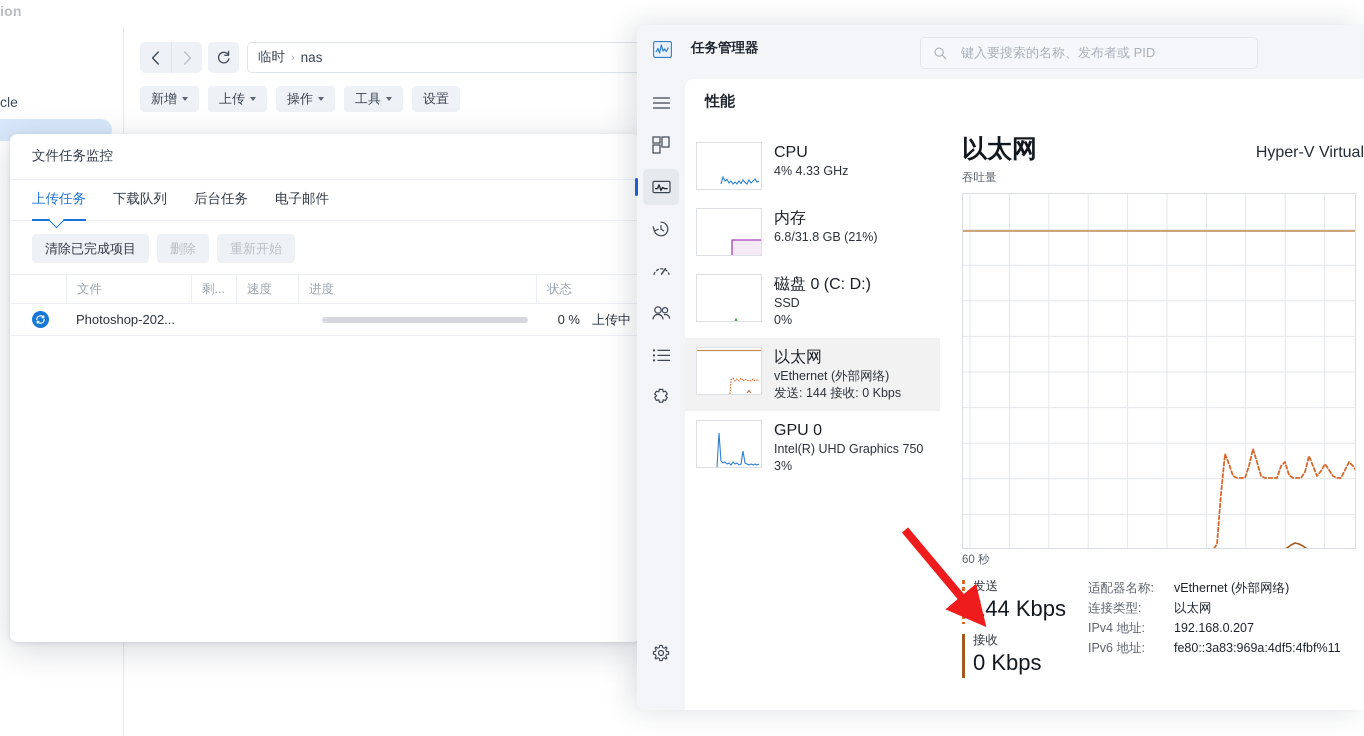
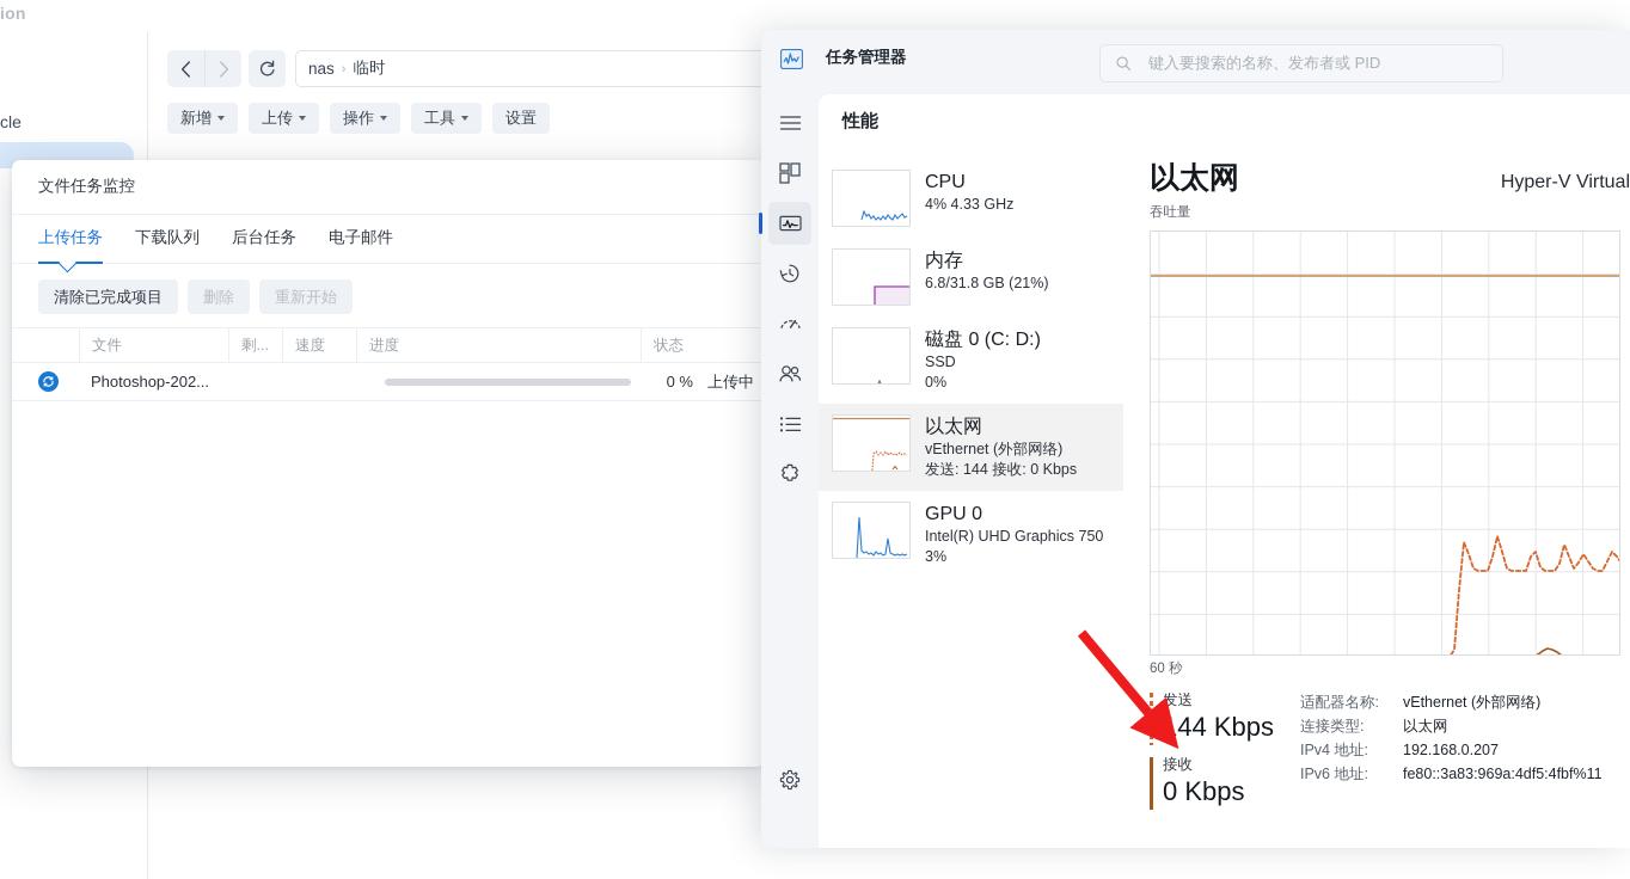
  ion
  cle
- 临时
+ nas
  ›
- nas
+ 临时
  新增
  上传
  操作
  工具
  设置
  文件任务监控
  上传任务
  下载队列
  后台任务
  电子邮件
  清除已完成项目
  删除
  重新开始
  文件
  剩...
  速度
  进度
  状态
  Photoshop-202...
  0 %
  上传中
  任务管理器
  键入要搜索的名称、发布者或 PID
  性能
  CPU
  4% 4.33 GHz
  内存
  6.8/31.8 GB (21%)
  磁盘 0 (C: D:)
  SSD
  0%
  以太网
  vEthernet (外部网络)
  发送: 144 接收: 0 Kbps
  GPU 0
  Intel(R) UHD Graphics 750
  3%
  以太网
  Hyper-V Virtual
  吞吐量
  60 秒
  发送
  144 Kbps
  接收
  0 Kbps
  适配器名称:
  vEthernet (外部网络)
  连接类型:
  以太网
  IPv4 地址:
  192.168.0.207
  IPv6 地址:
  fe80::3a83:969a:4df5:4fbf%11
